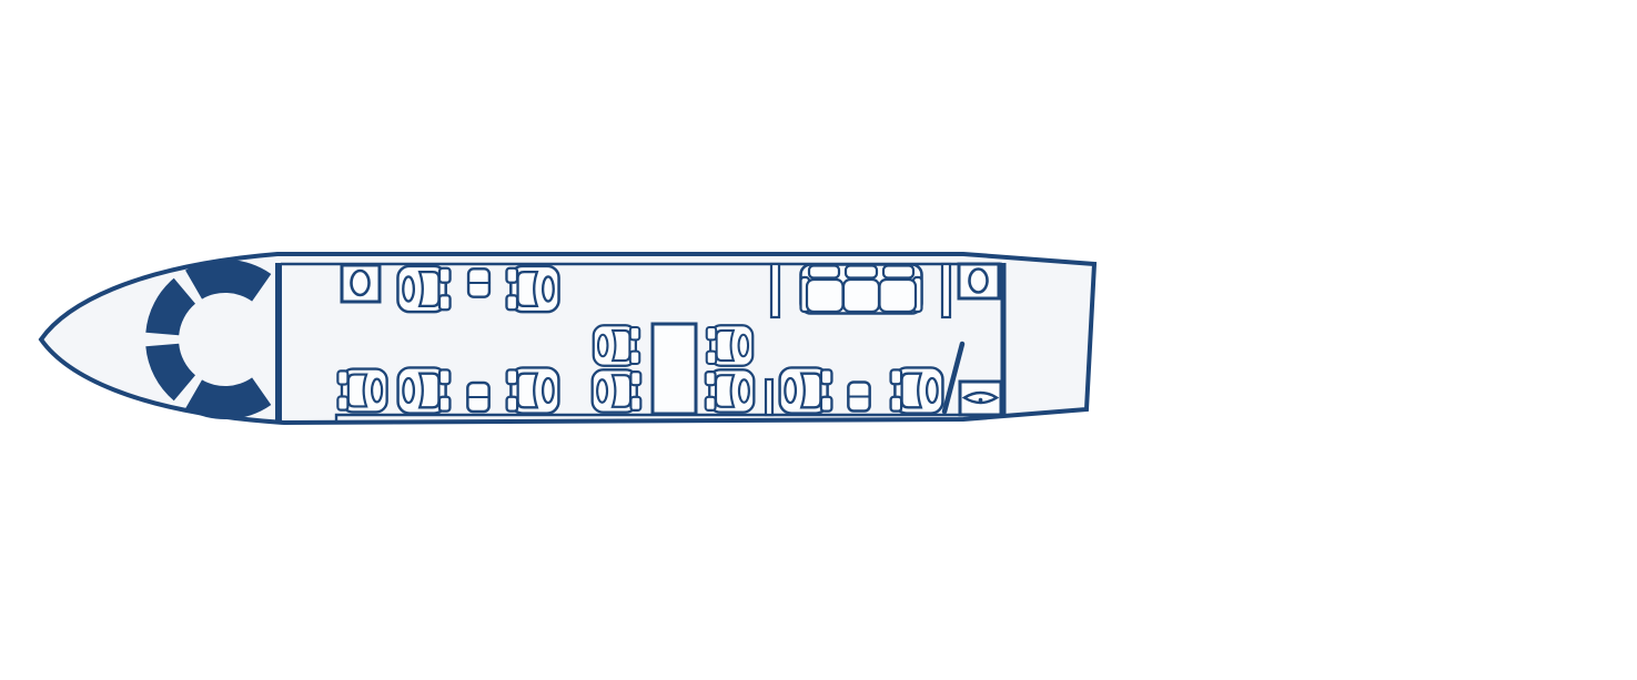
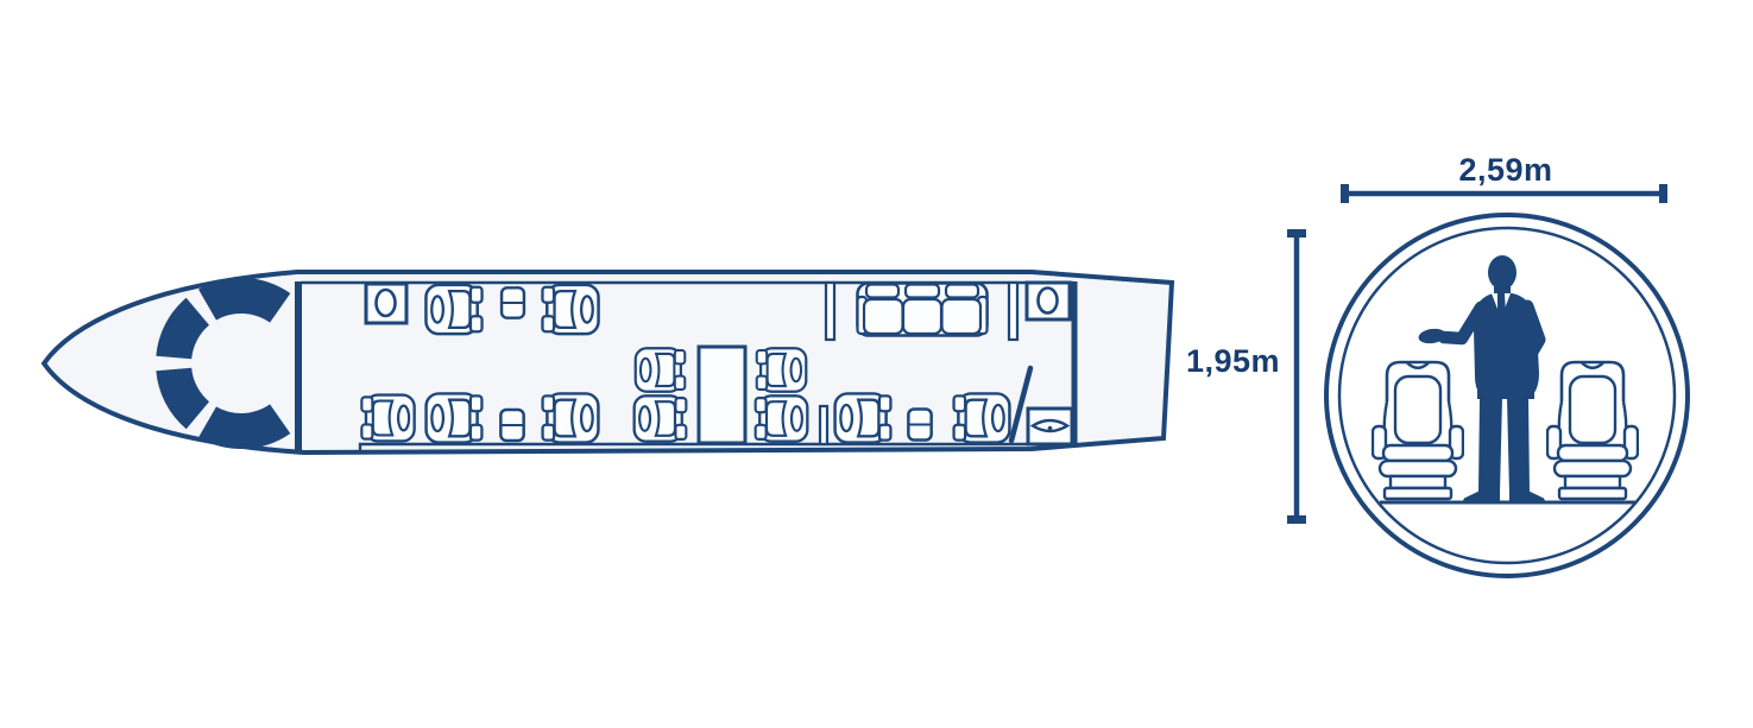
+ 2,59m
+ 1,95m
